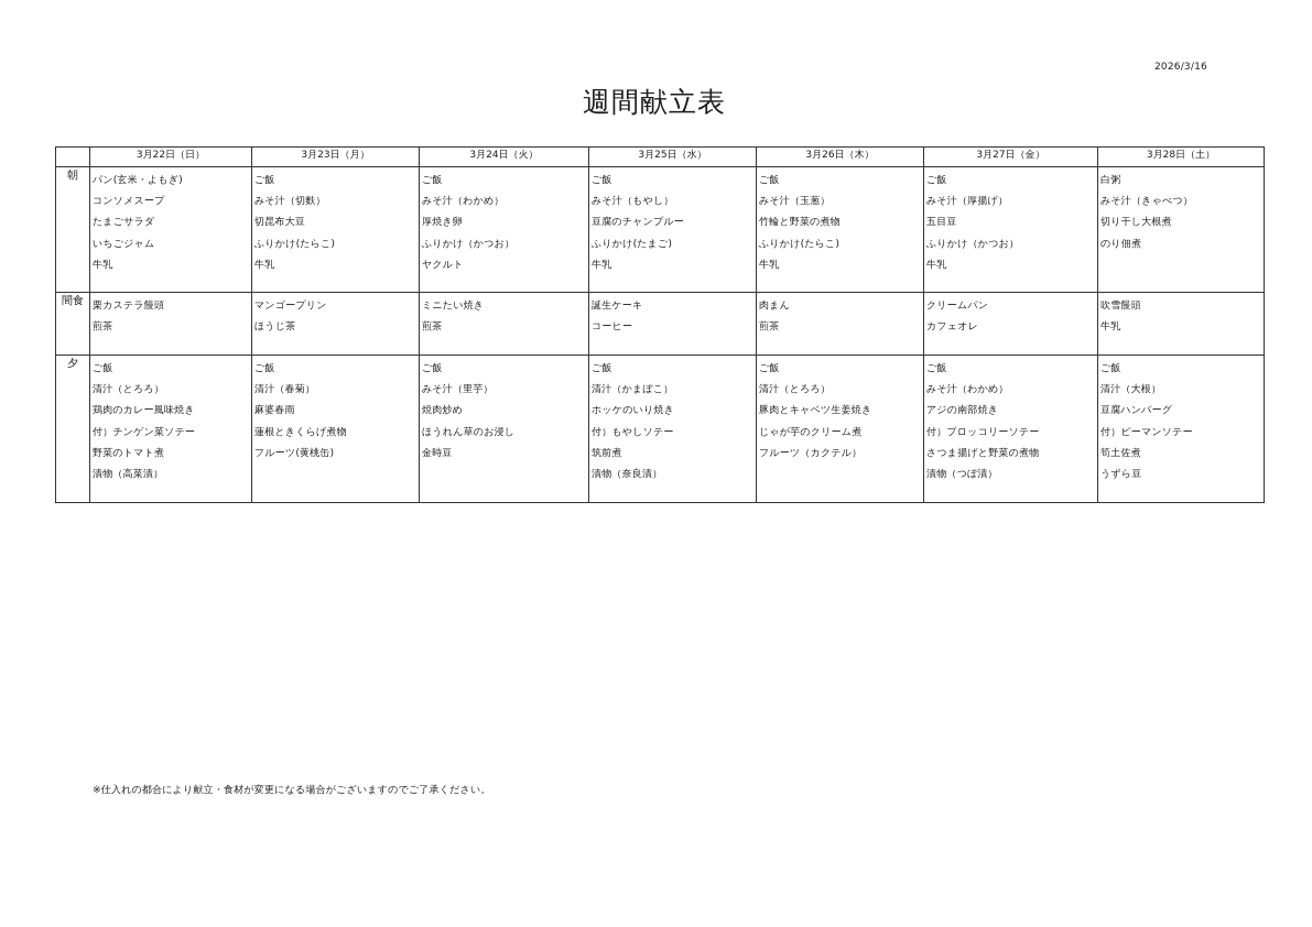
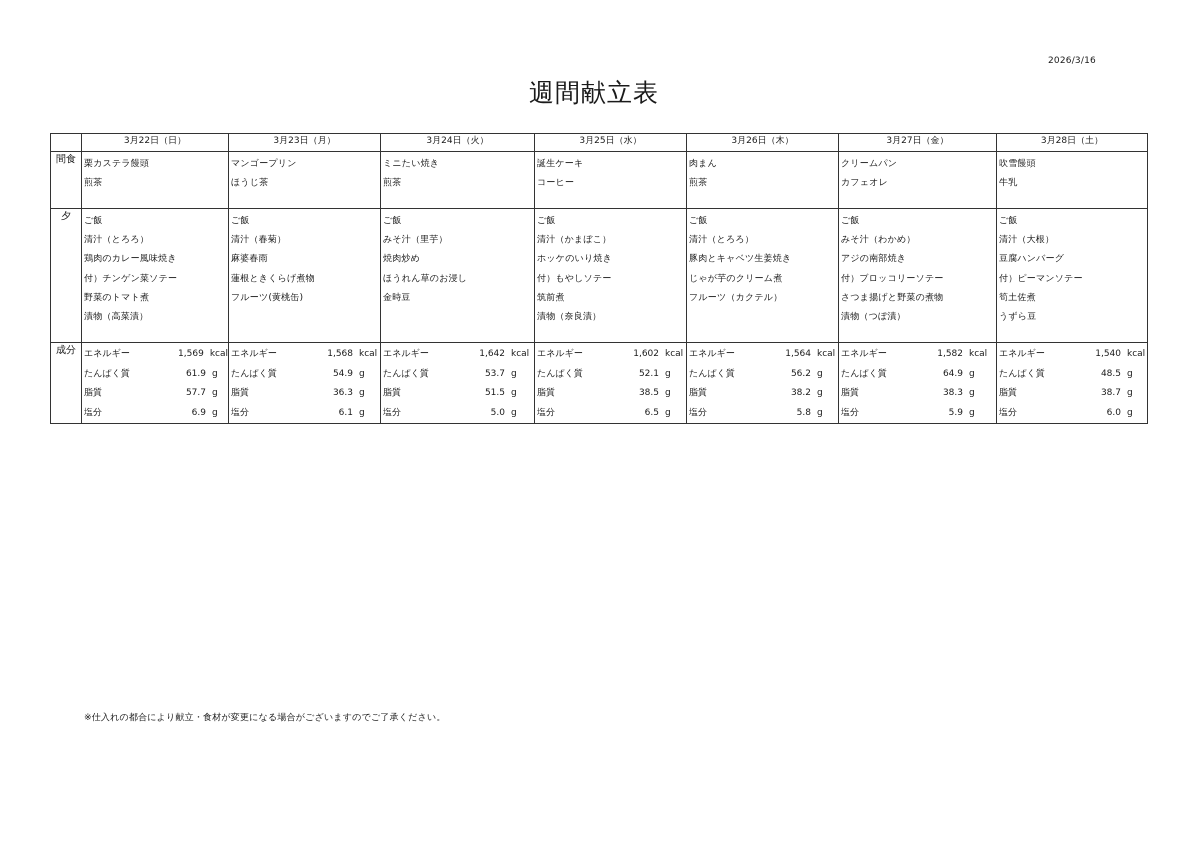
  2026/3/16
  週間献立表
  	3月22日（日）	3月23日（月）	3月24日（火）	3月25日（水）	3月26日（木）	3月27日（金）	3月28日（土）
- 朝	パン(玄米・よもぎ)コンソメスープたまごサラダいちごジャム牛乳	ご飯みそ汁（切麩）切昆布大豆ふりかけ(たらこ)牛乳	ご飯みそ汁（わかめ）厚焼き卵ふりかけ（かつお）ヤクルト	ご飯みそ汁（もやし）豆腐のチャンプルーふりかけ(たまご)牛乳	ご飯みそ汁（玉葱）竹輪と野菜の煮物ふりかけ(たらこ)牛乳	ご飯みそ汁（厚揚げ）五目豆ふりかけ（かつお）牛乳	白粥みそ汁（きゃべつ）切り干し大根煮のり佃煮
  間食	栗カステラ饅頭煎茶	マンゴープリンほうじ茶	ミニたい焼き煎茶	誕生ケーキコーヒー	肉まん煎茶	クリームパンカフェオレ	吹雪饅頭牛乳
  夕	ご飯清汁（とろろ）鶏肉のカレー風味焼き付）チンゲン菜ソテー野菜のトマト煮漬物（高菜漬）	ご飯清汁（春菊）麻婆春雨蓮根ときくらげ煮物フルーツ(黄桃缶)	ご飯みそ汁（里芋）焼肉炒めほうれん草のお浸し金時豆	ご飯清汁（かまぼこ）ホッケのいり焼き付）もやしソテー筑前煮漬物（奈良漬）	ご飯清汁（とろろ）豚肉とキャベツ生姜焼きじゃが芋のクリーム煮フルーツ（カクテル）	ご飯みそ汁（わかめ）アジの南部焼き付）ブロッコリーソテーさつま揚げと野菜の煮物漬物（つぼ漬）	ご飯清汁（大根）豆腐ハンバーグ付）ピーマンソテー筍土佐煮うずら豆
+ 成分	エネルギー 1,569 kcalたんぱく質 61.9 g脂質 57.7 g塩分 6.9 g	エネルギー 1,568 kcalたんぱく質 54.9 g脂質 36.3 g塩分 6.1 g	エネルギー 1,642 kcalたんぱく質 53.7 g脂質 51.5 g塩分 5.0 g	エネルギー 1,602 kcalたんぱく質 52.1 g脂質 38.5 g塩分 6.5 g	エネルギー 1,564 kcalたんぱく質 56.2 g脂質 38.2 g塩分 5.8 g	エネルギー 1,582 kcalたんぱく質 64.9 g脂質 38.3 g塩分 5.9 g	エネルギー 1,540 kcalたんぱく質 48.5 g脂質 38.7 g塩分 6.0 g
  ※仕入れの都合により献立・食材が変更になる場合がございますのでご了承ください。
